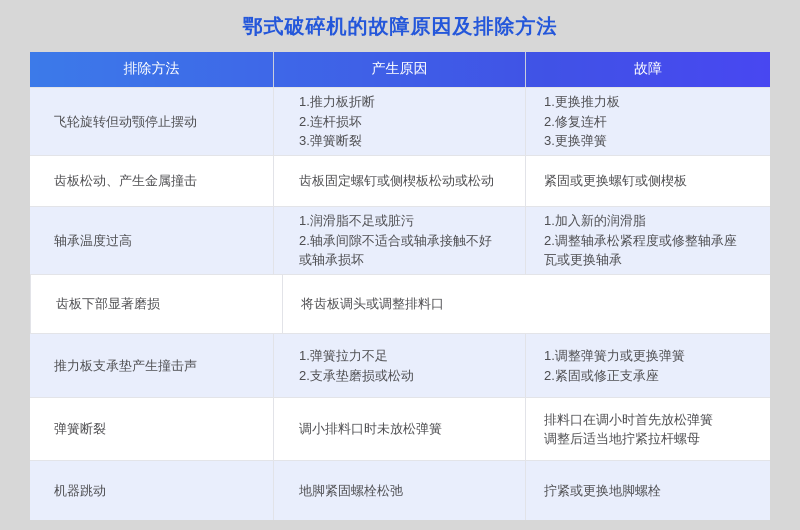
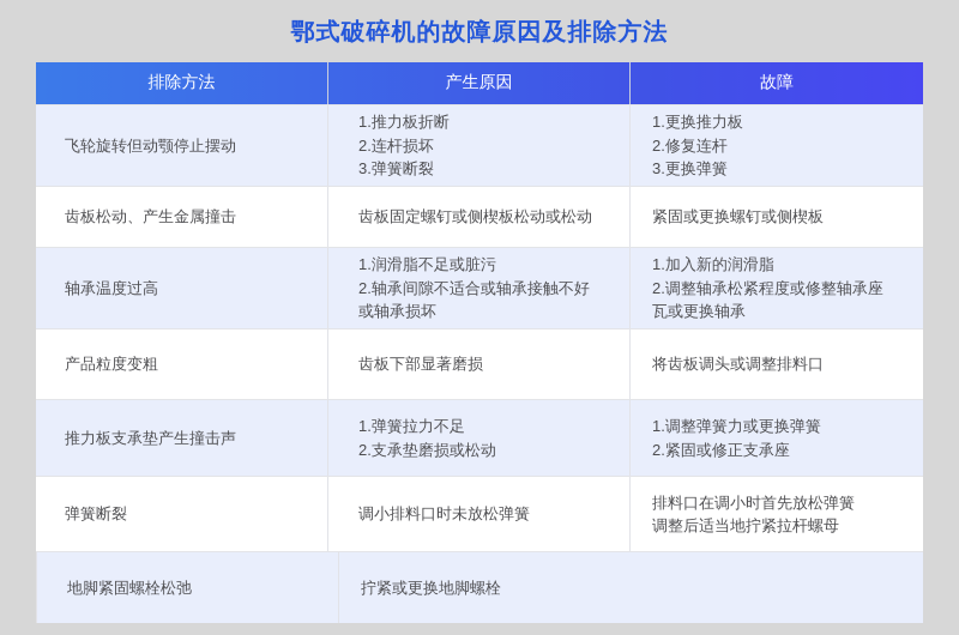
  鄂式破碎机的故障原因及排除方法
  排除方法
  产生原因
  故障
  飞轮旋转但动颚停止摆动
  1.推力板折断
  2.连杆损坏
  3.弹簧断裂
  1.更换推力板
  2.修复连杆
  3.更换弹簧
  齿板松动、产生金属撞击
  齿板固定螺钉或侧楔板松动或松动
  紧固或更换螺钉或侧楔板
  轴承温度过高
  1.润滑脂不足或脏污
  2.轴承间隙不适合或轴承接触不好
  或轴承损坏
  1.加入新的润滑脂
  2.调整轴承松紧程度或修整轴承座
  瓦或更换轴承
+ 产品粒度变粗
  齿板下部显著磨损
  将齿板调头或调整排料口
  推力板支承垫产生撞击声
  1.弹簧拉力不足
  2.支承垫磨损或松动
  1.调整弹簧力或更换弹簧
  2.紧固或修正支承座
  弹簧断裂
  调小排料口时未放松弹簧
  排料口在调小时首先放松弹簧
  调整后适当地拧紧拉杆螺母
- 机器跳动
  地脚紧固螺栓松弛
  拧紧或更换地脚螺栓
